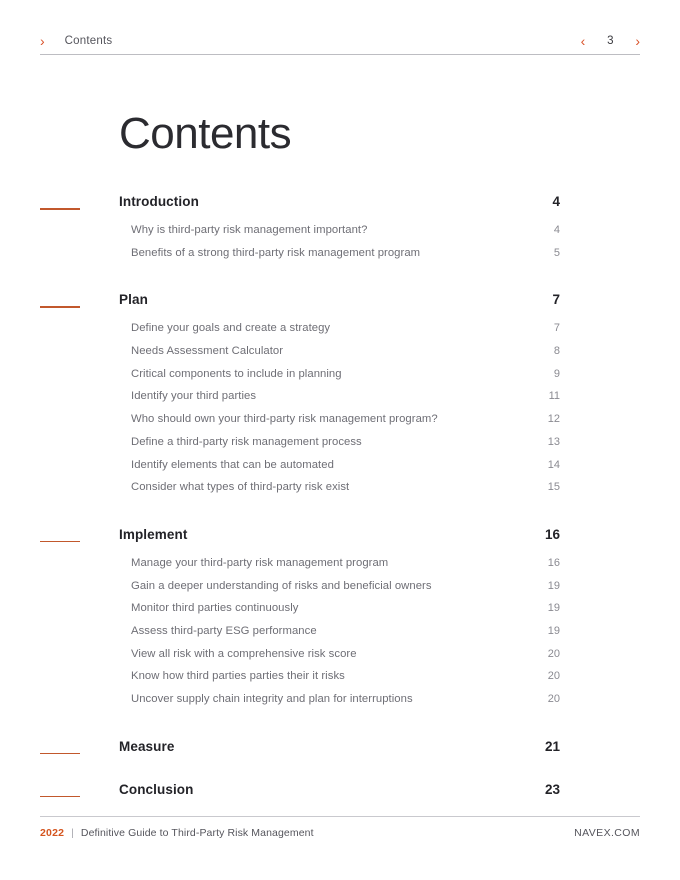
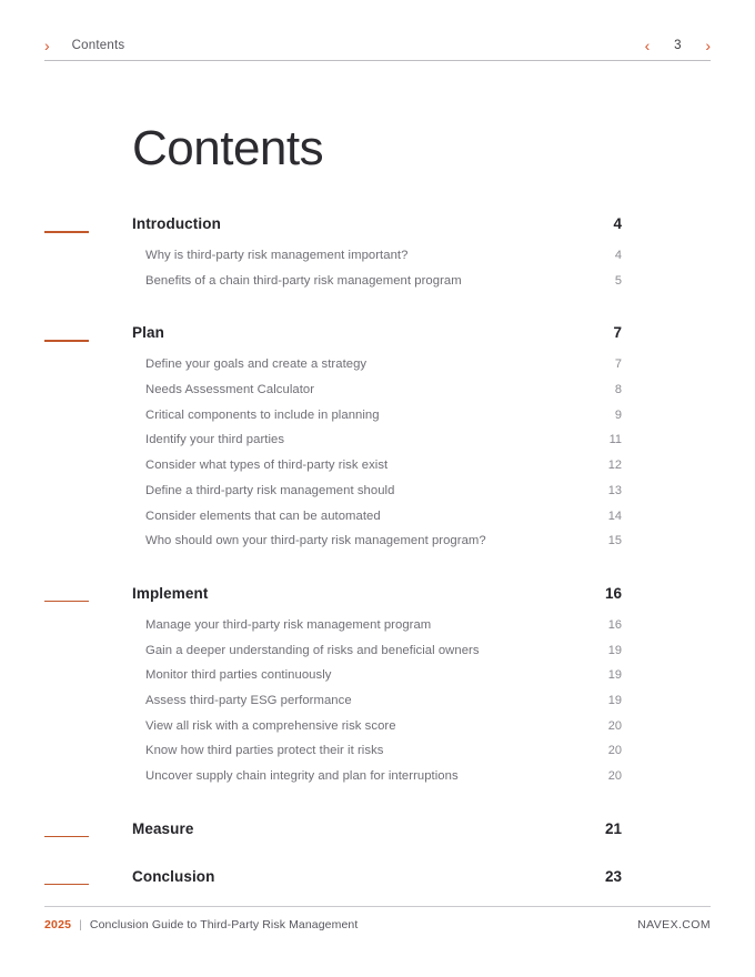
  ›
  Contents
  ‹
  3
  ›
  Contents
  Introduction
  4
  Why is third-party risk management important?
  4
- Benefits of a strong third-party risk management program
+ Benefits of a chain third-party risk management program
  5
  Plan
  7
  Define your goals and create a strategy
  7
  Needs Assessment Calculator
  8
  Critical components to include in planning
  9
  Identify your third parties
  11
- Who should own your third-party risk management program?
+ Consider what types of third-party risk exist
  12
- Define a third-party risk management process
+ Define a third-party risk management should
  13
- Identify elements that can be automated
+ Consider elements that can be automated
  14
- Consider what types of third-party risk exist
+ Who should own your third-party risk management program?
  15
  Implement
  16
  Manage your third-party risk management program
  16
  Gain a deeper understanding of risks and beneficial owners
  19
  Monitor third parties continuously
  19
  Assess third-party ESG performance
  19
  View all risk with a comprehensive risk score
  20
- Know how third parties parties their it risks
+ Know how third parties protect their it risks
  20
  Uncover supply chain integrity and plan for interruptions
  20
  Measure
  21
  Conclusion
  23
- 2022
+ 2025
  |
- Definitive Guide to Third-Party Risk Management
+ Conclusion Guide to Third-Party Risk Management
  NAVEX.COM
